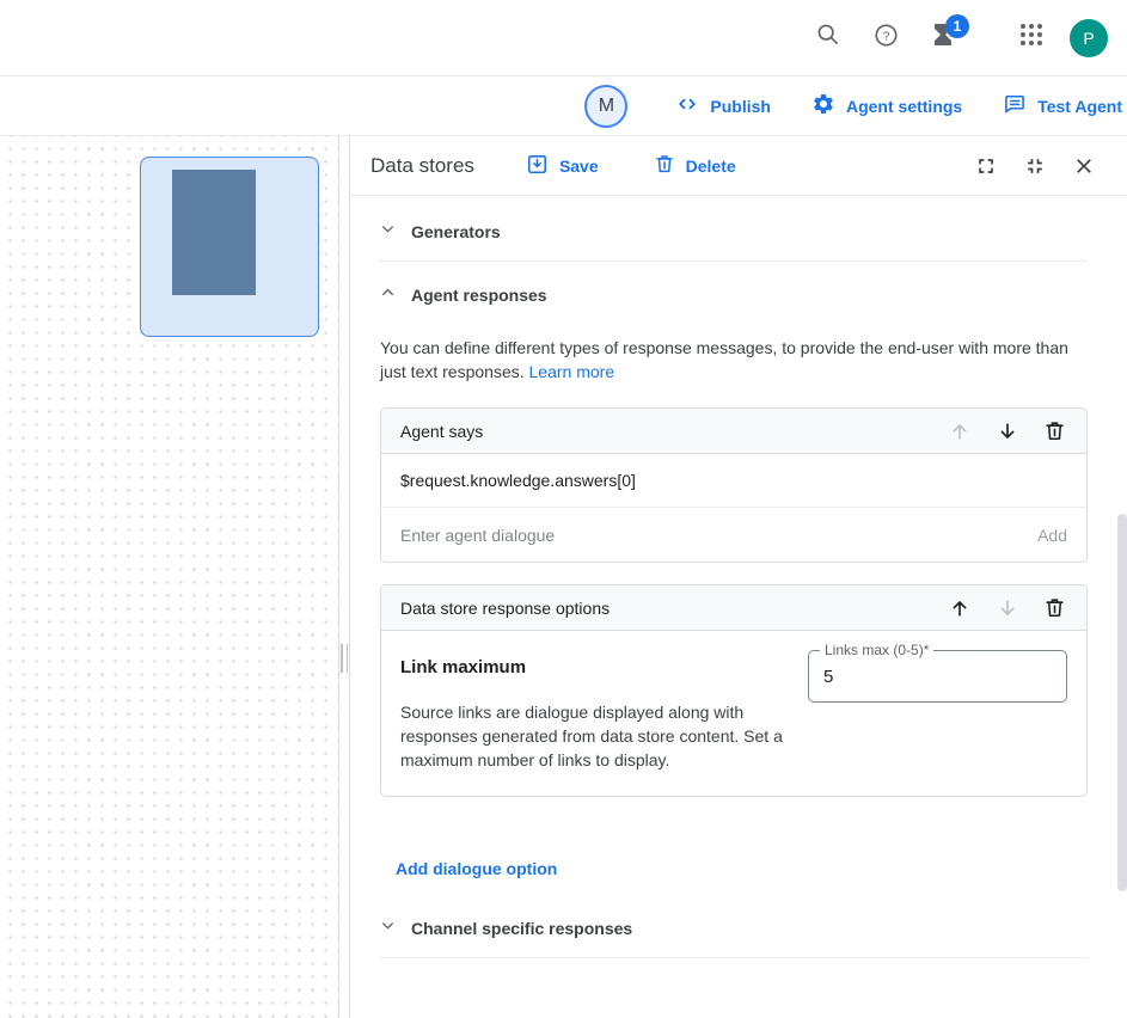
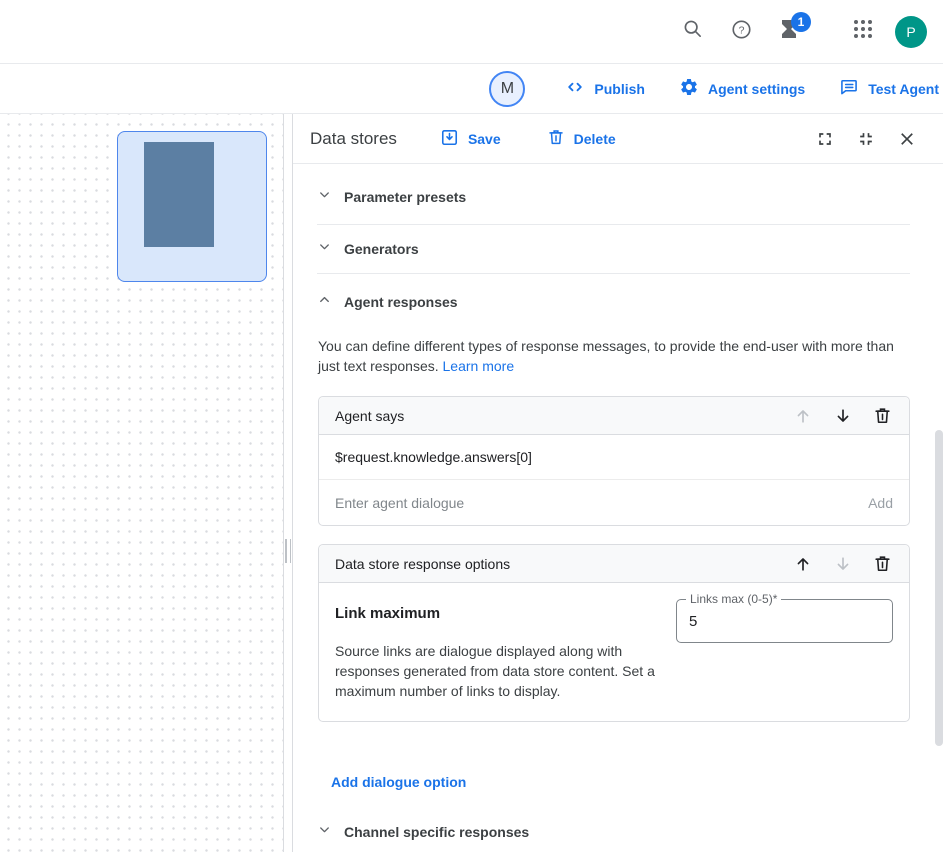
  ?
  1
  P
  M
  Publish
  Agent settings
  Test Agent
  Data stores
  Save
  Delete
+ Parameter presets
  Generators
  Agent responses
  You can define different types of response messages, to provide the end-user with more than just text responses. Learn more
  Agent says
  $request.knowledge.answers[0]
  Enter agent dialogue
  Add
  Data store response options
  Link maximum
  Source links are dialogue displayed along with responses generated from data store content. Set a maximum number of links to display.
  Links max (0-5)*
  5
  Add dialogue option
  Channel specific responses
